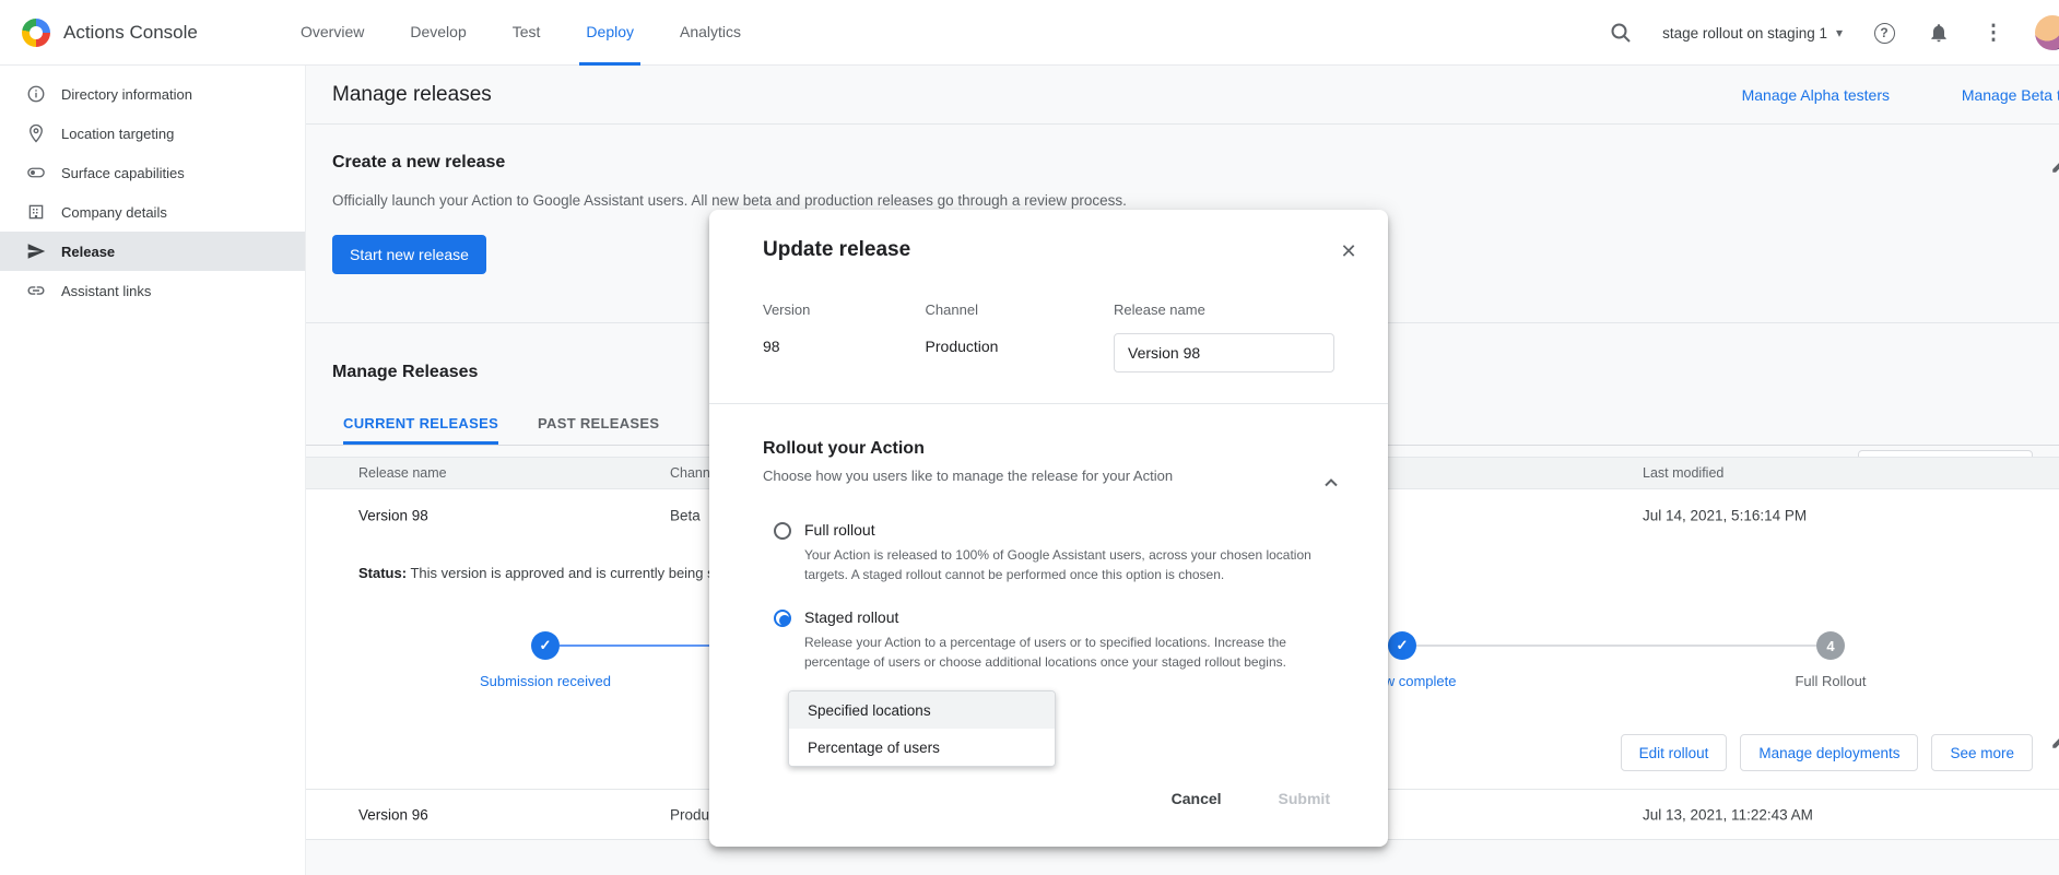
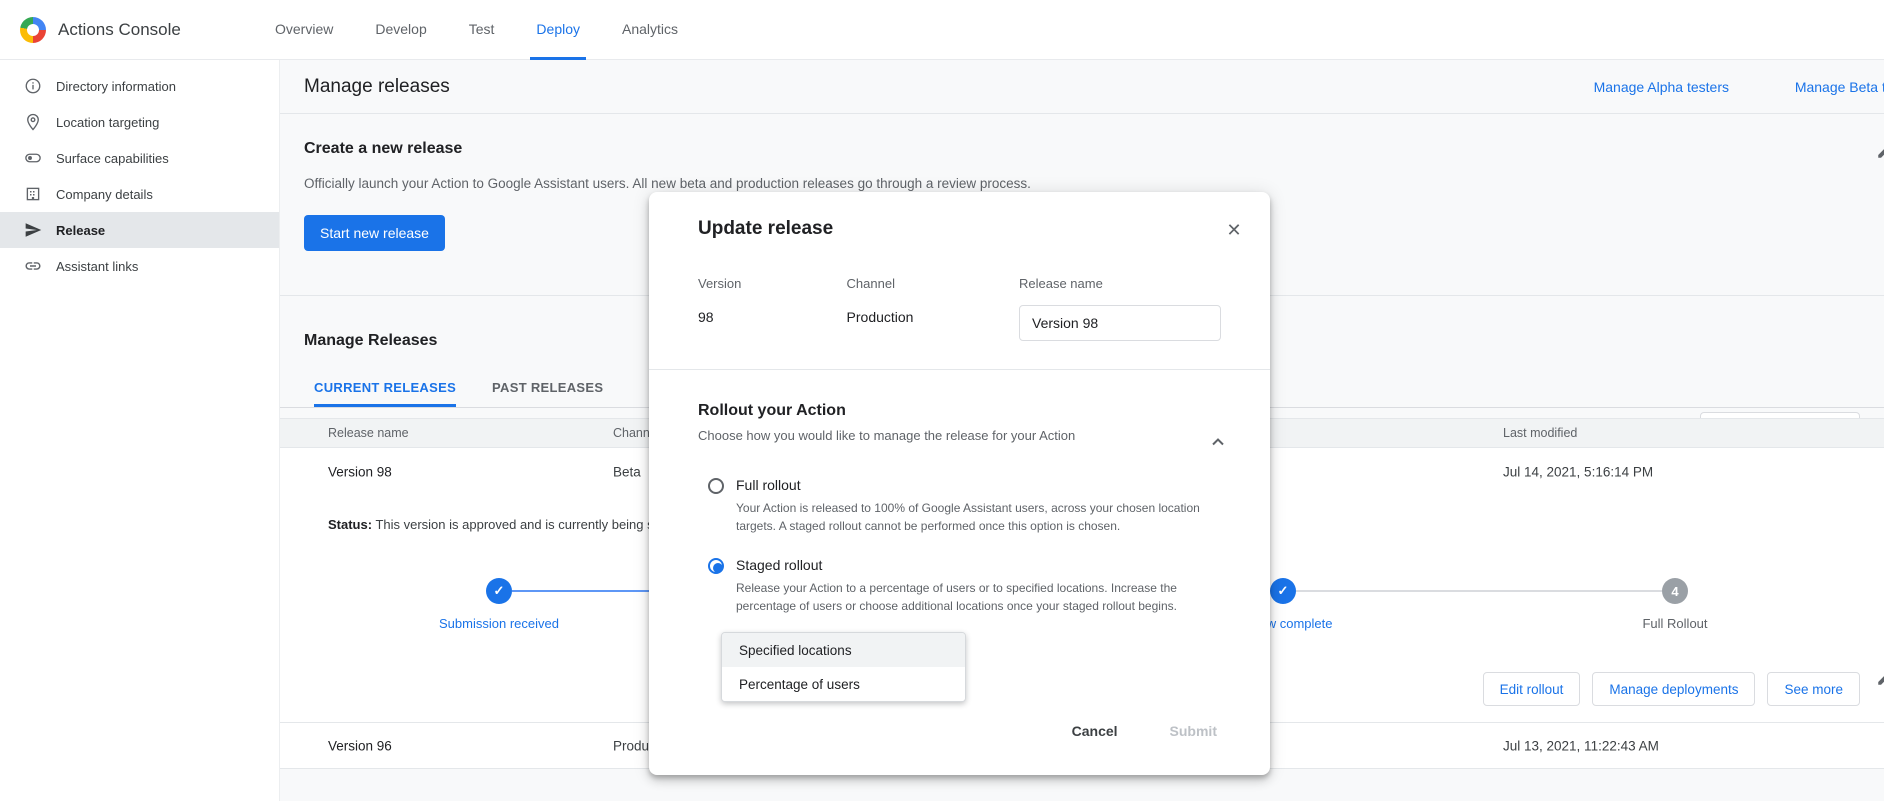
  Actions Console
  Overview
  Develop
  Test
  Deploy
  Analytics
- stage rollout on staging 1
- ▾
- ?
- ⋮
  Directory information
  Location targeting
  Surface capabilities
  Company details
  Release
  Assistant links
  Manage releases
  Manage Alpha testers
  Create a new release
  Officially launch your Action to Google Assistant users. All new beta and production releases go through a review process.
  Start new release
  Manage Releases
  CURRENT RELEASES
  PAST RELEASES
  Release name
  Chann
  Last modified
  Version 98
  Beta
  Jul 14, 2021, 5:16:14 PM
  Status: This version is approved and is currently being
  ✓
  ✓
  4
  Submission received
  Full Rollout
  Edit rollout
  Manage deployments
  See more
  Version 96
  Jul 13, 2021, 11:22:43 AM
  Update release
  ✕
  Version
  98
  Channel
  Production
  Release name
  Version 98
  Rollout your Action
- Choose how you users like to manage the release for your Action
+ Choose how you would like to manage the release for your Action
  Full rollout
  Your Action is released to 100% of Google Assistant users, across your chosen location targets. A staged rollout cannot be performed once this option is chosen.
  Staged rollout
  Release your Action to a percentage of users or to specified locations. Increase the percentage of users or choose additional locations once your staged rollout begins.
  Specified locations
  Percentage of users
  Cancel
  Submit
